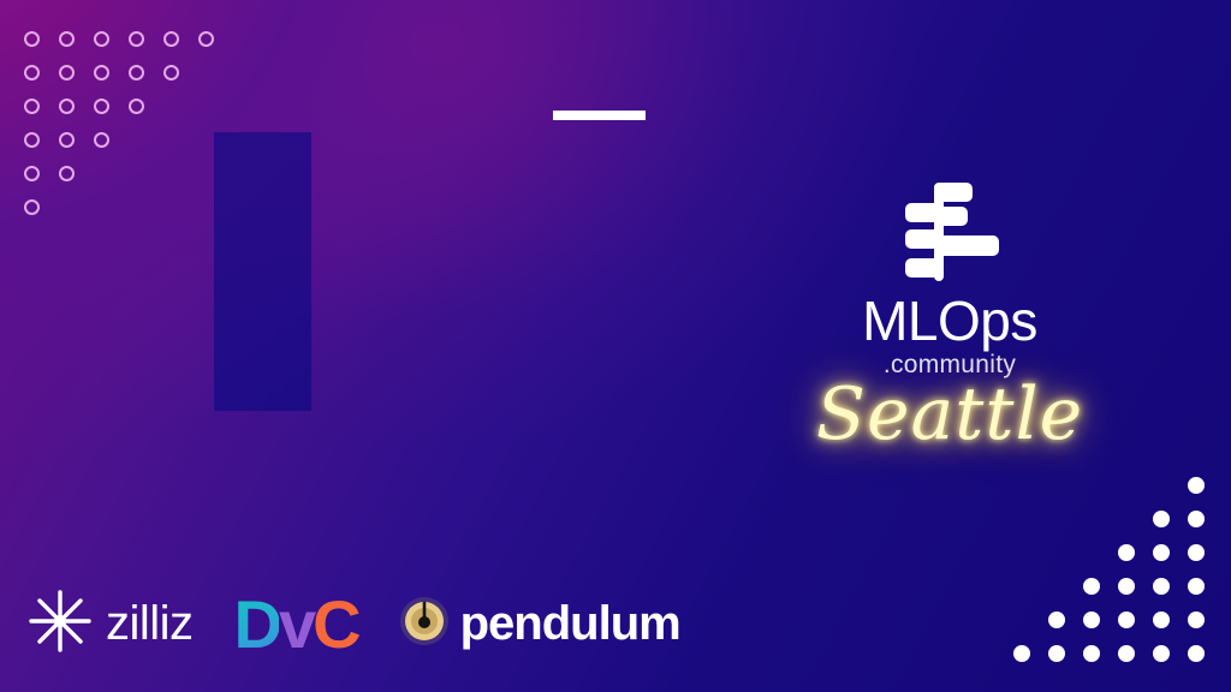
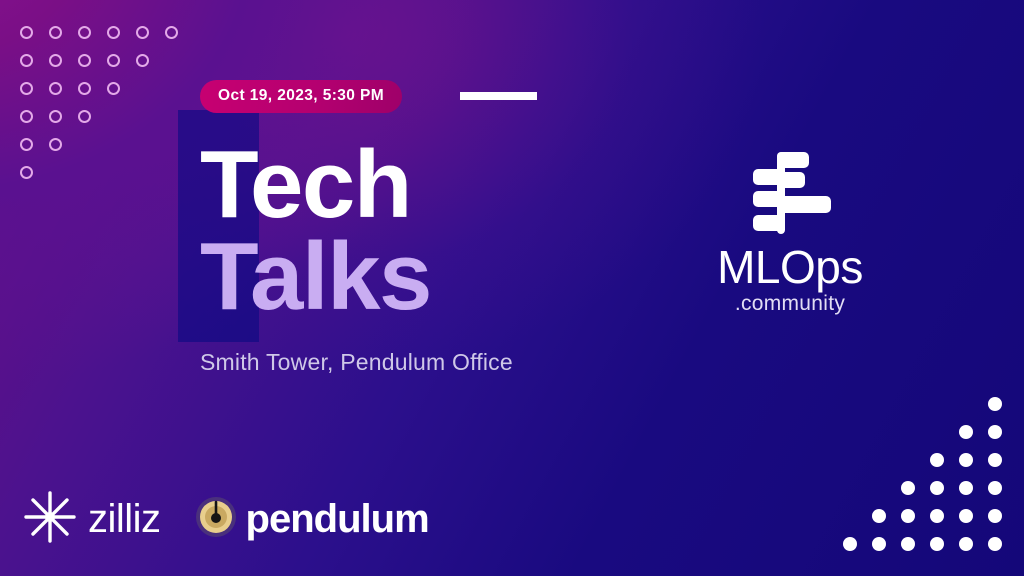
+ Oct 19, 2023, 5:30 PM
+ Tech
+ Talks
+ Smith Tower, Pendulum Office
  MLOps
  .community
- Seattle
  zilliz
- DvC
  pendulum
